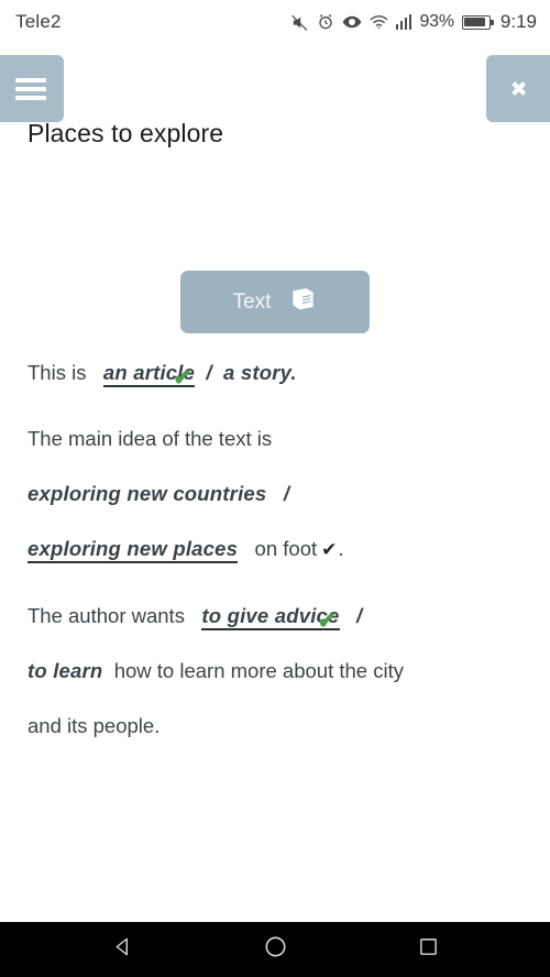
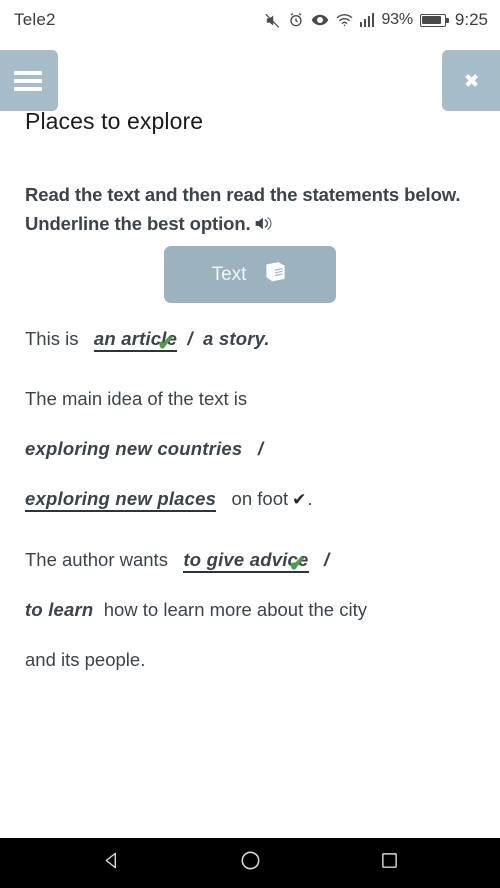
  Tele2
  93%
- 9:19
+ 9:25
  Places to explore
+ Read the text and then read the statements below. Underline the best option.
  Text
  This is an article
  ✔
  / a story.
  The main idea of the text is
  exploring new countries /
  exploring new places on foot ✔.
  The author wants to give advice
  ✔
  /
  to learn how to learn more about the city
  and its people.
